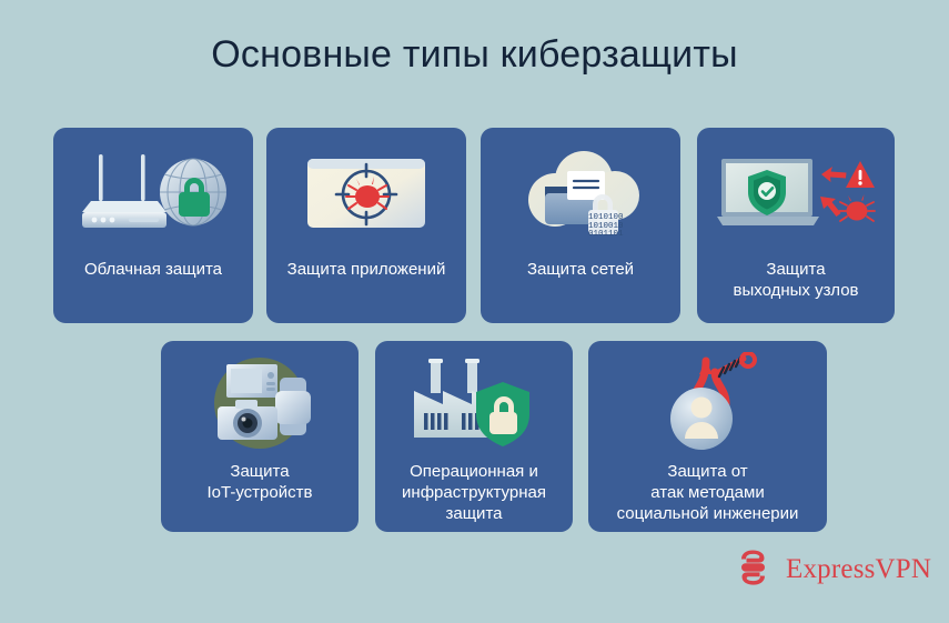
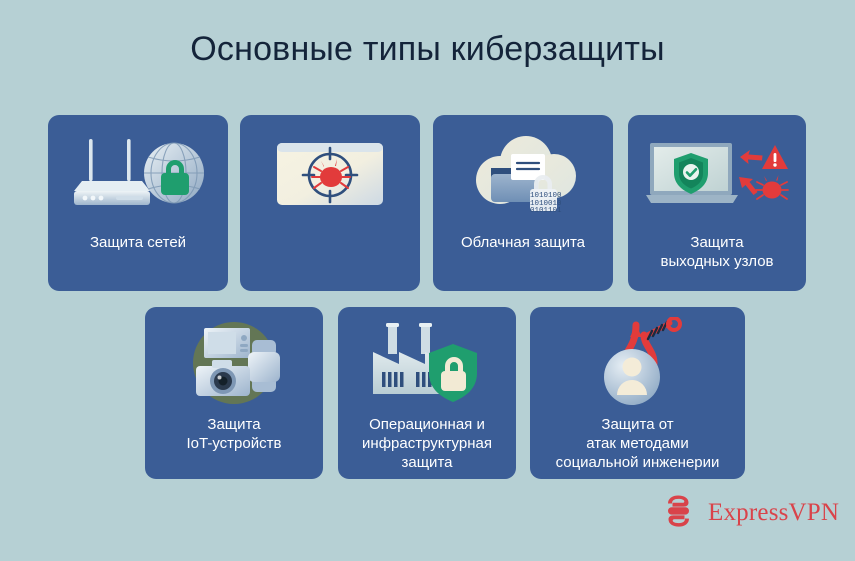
  Основные типы киберзащиты
- Облачная защита
+ Защита сетей
- Защита приложений
  1010100
  1010010
  0101101
- Защита сетей
+ Облачная защита
  Защита
  выходных узлов
  Защита
  IoT-устройств
  Операционная и
  инфраструктурная
  защита
  Защита от
  атак методами
  социальной инженерии
  ExpressVPN
